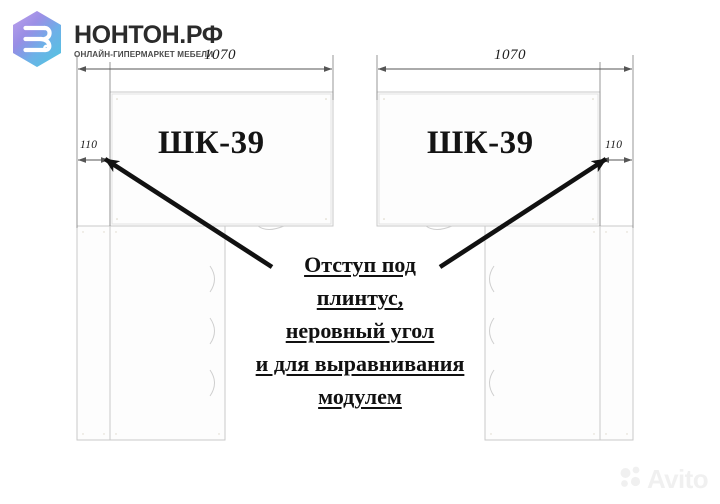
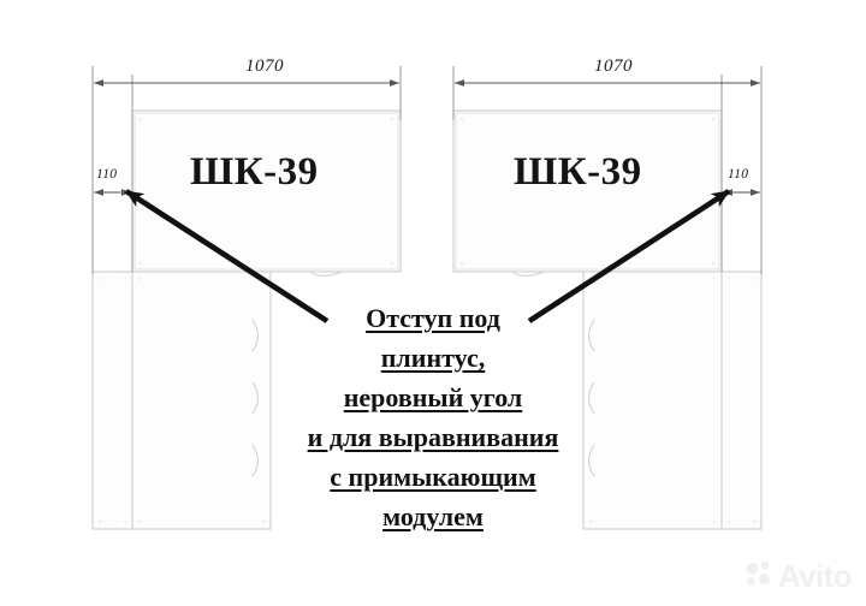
- НОНТОН.РФ
- ОНЛАЙН-ГИПЕРМАРКЕТ МЕБЕЛИ
  1070
  1070
  110
  110
  ШК-39
  ШК-39
  Отступ под
  плинтус,
  неровный угол
  и для выравнивания
+ с примыкающим
  модулем
